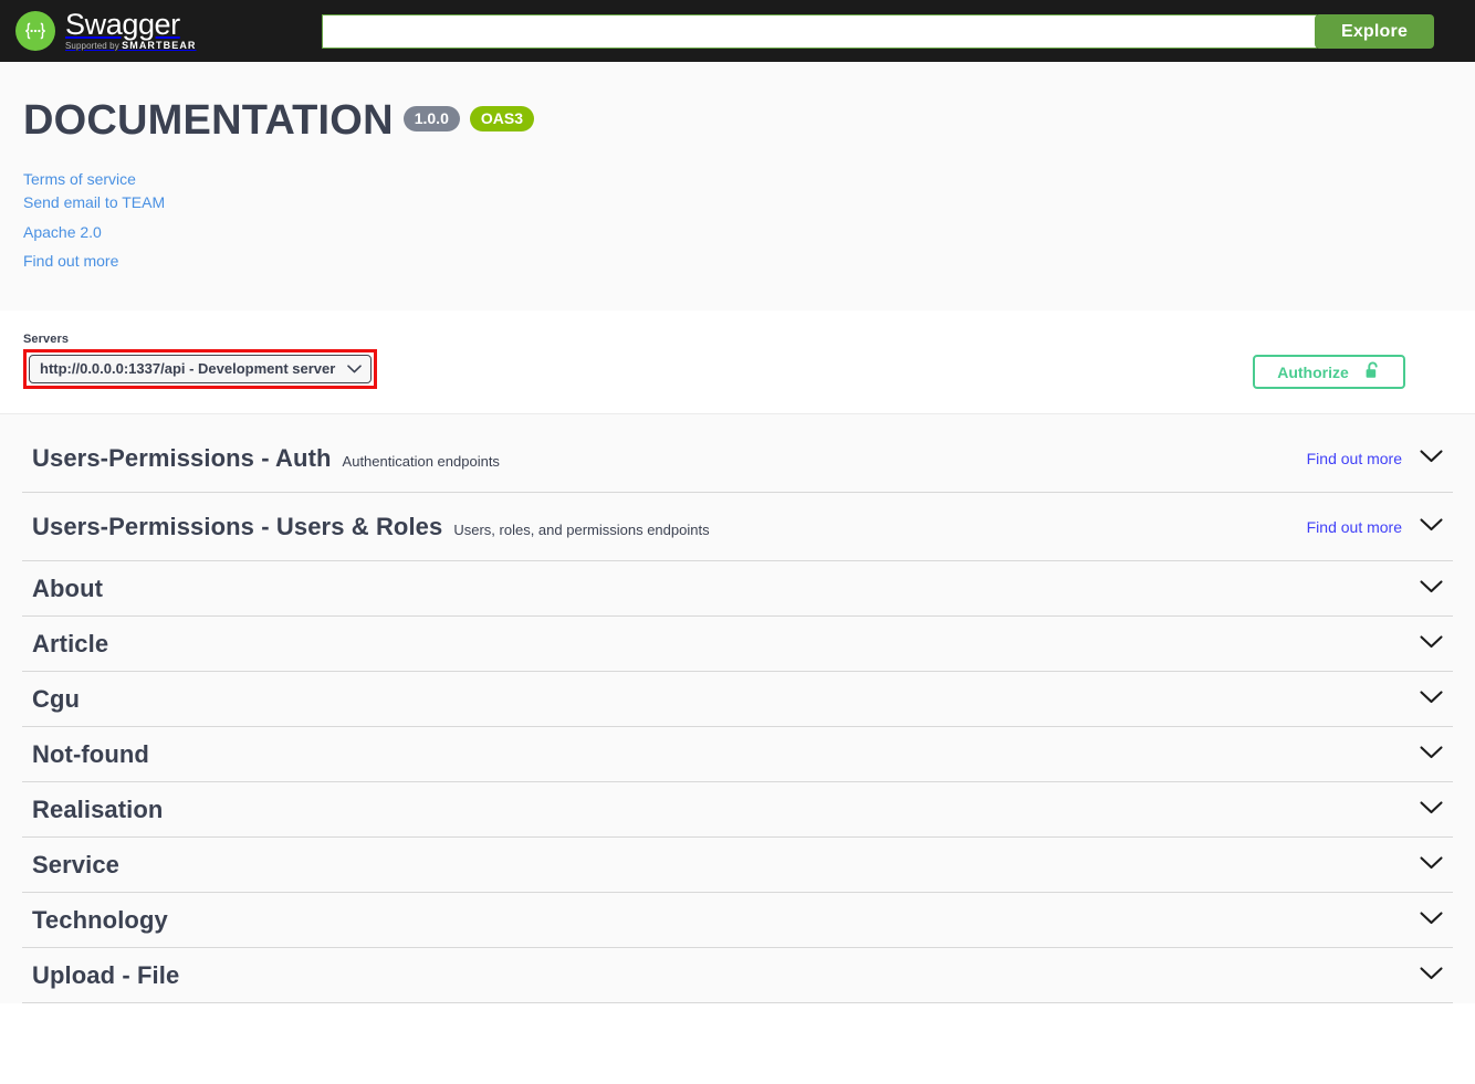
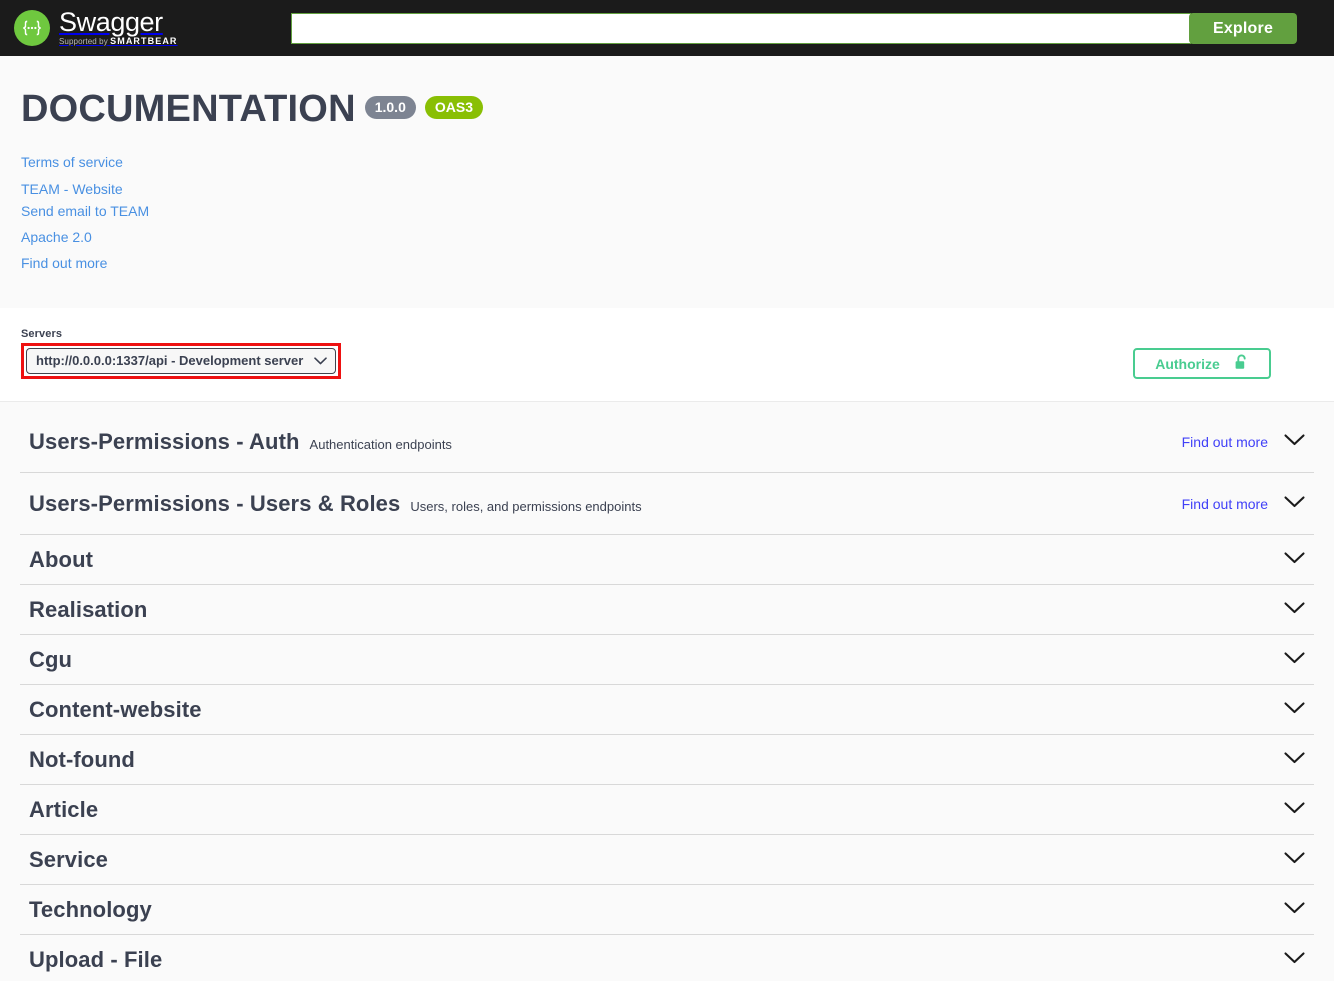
  Swagger
  Supported by SMARTBEAR
  Explore
  DOCUMENTATION
  1.0.0
  OAS3
  Terms of service
+ TEAM - Website
  Send email to TEAM
  Apache 2.0
  Find out more
  Servers
  http://0.0.0.0:1337/api - Development server
  Authorize
  Users-Permissions - Auth
  Authentication endpoints
  Find out more
  Users-Permissions - Users & Roles
  Users, roles, and permissions endpoints
  Find out more
  About
- Article
+ Realisation
  Cgu
+ Content-website
  Not-found
- Realisation
+ Article
  Service
  Technology
  Upload - File
